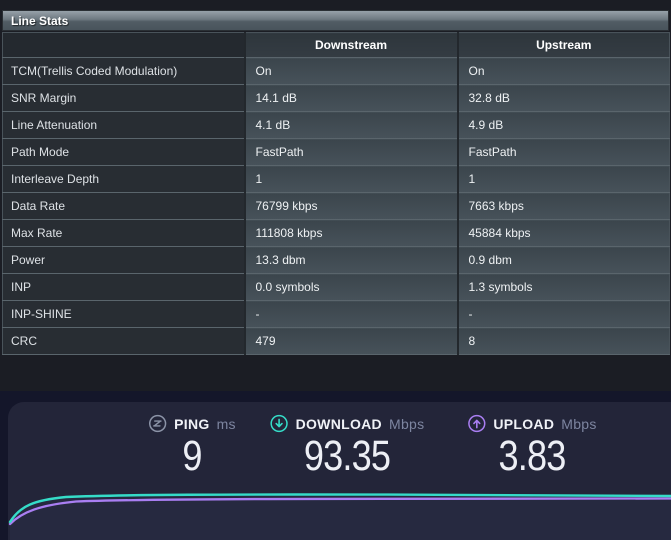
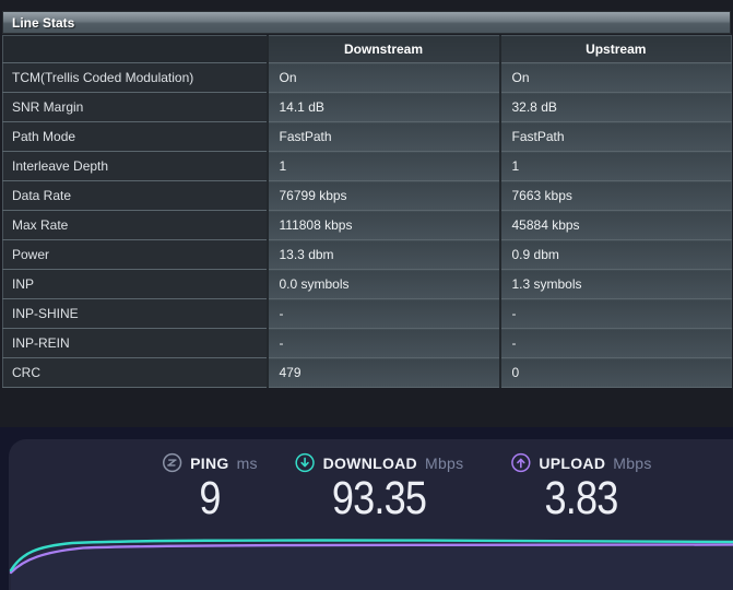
  Line Stats
  	Downstream	Upstream
  TCM(Trellis Coded Modulation)	On	On
  SNR Margin	14.1 dB	32.8 dB
- Line Attenuation	4.1 dB	4.9 dB
  Path Mode	FastPath	FastPath
  Interleave Depth	1	1
  Data Rate	76799 kbps	7663 kbps
  Max Rate	111808 kbps	45884 kbps
  Power	13.3 dbm	0.9 dbm
  INP	0.0 symbols	1.3 symbols
  INP-SHINE	-	-
+ INP-REIN	-	-
- CRC	479	8
+ CRC	479	0
  PING
  ms
  9
  DOWNLOAD
  Mbps
  93.35
  UPLOAD
  Mbps
  3.83
